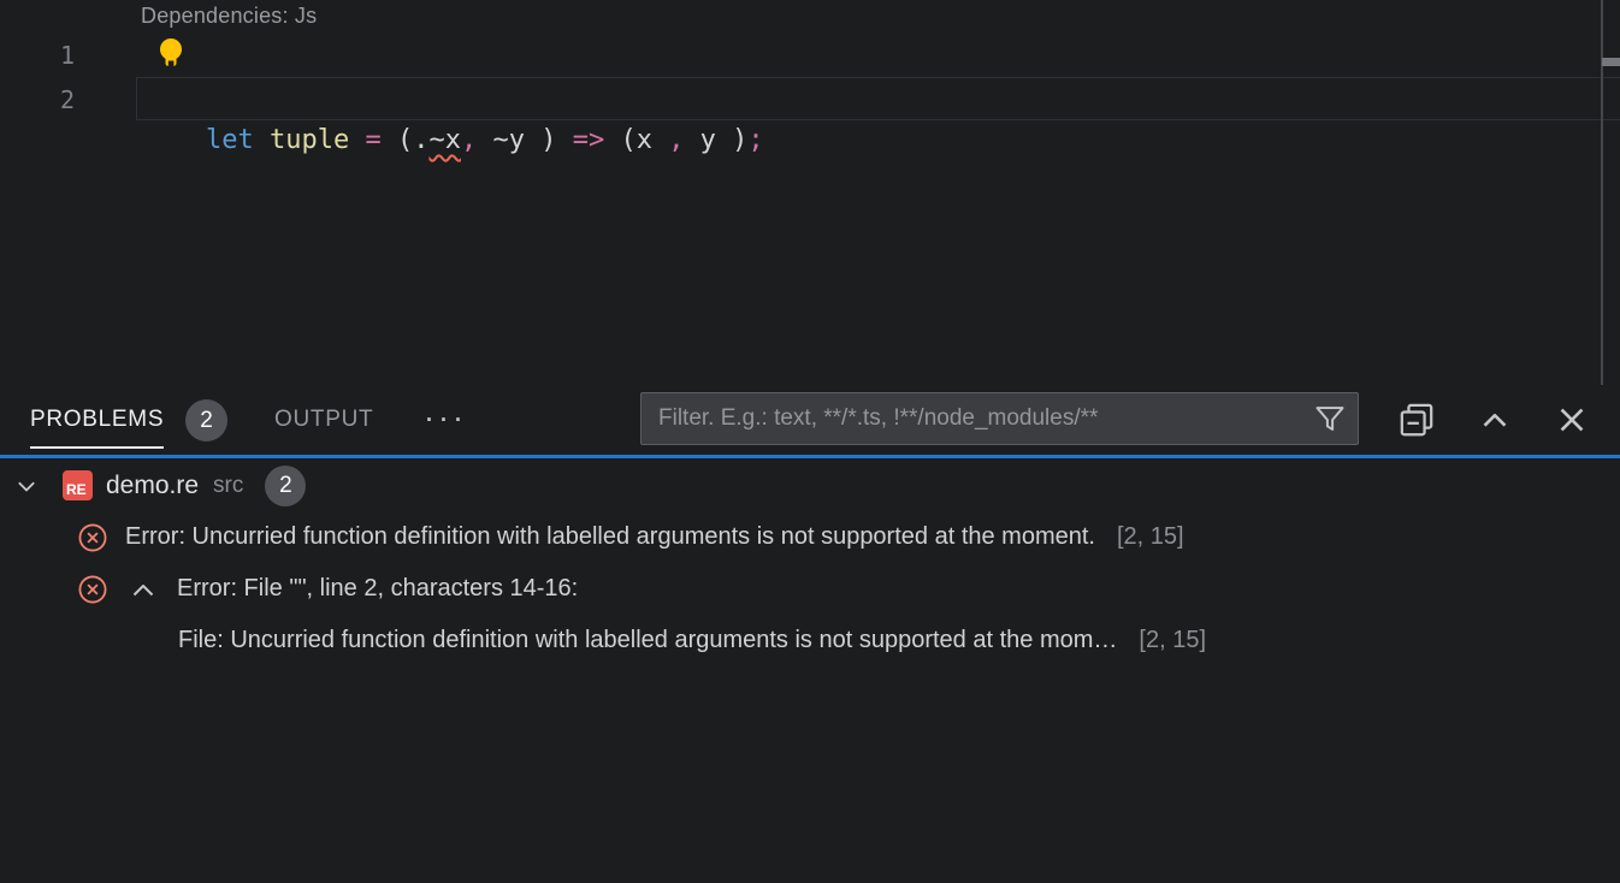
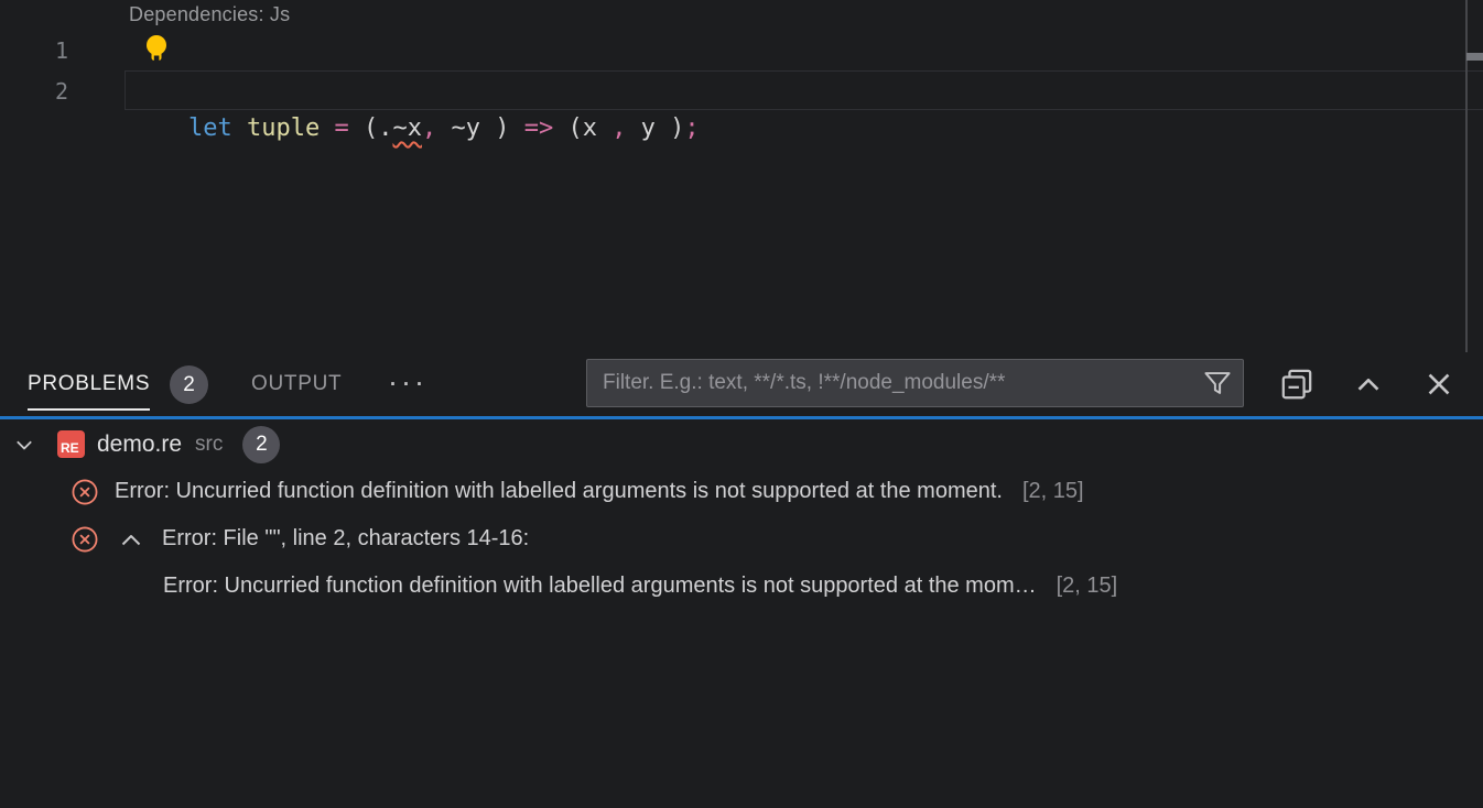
  Dependencies: Js
  1
  2
  let tuple = (.~x, ~y ) => (x , y );
  PROBLEMS
  2
  OUTPUT
  ···
  Filter. E.g.: text, **/*.ts, !**/node_modules/**
  RE
  demo.re
  src
  2
  Error: Uncurried function definition with labelled arguments is not supported at the moment.
  [2, 15]
  Error: File "", line 2, characters 14-16:
- File: Uncurried function definition with labelled arguments is not supported at the mom…
+ Error: Uncurried function definition with labelled arguments is not supported at the mom…
  [2, 15]
